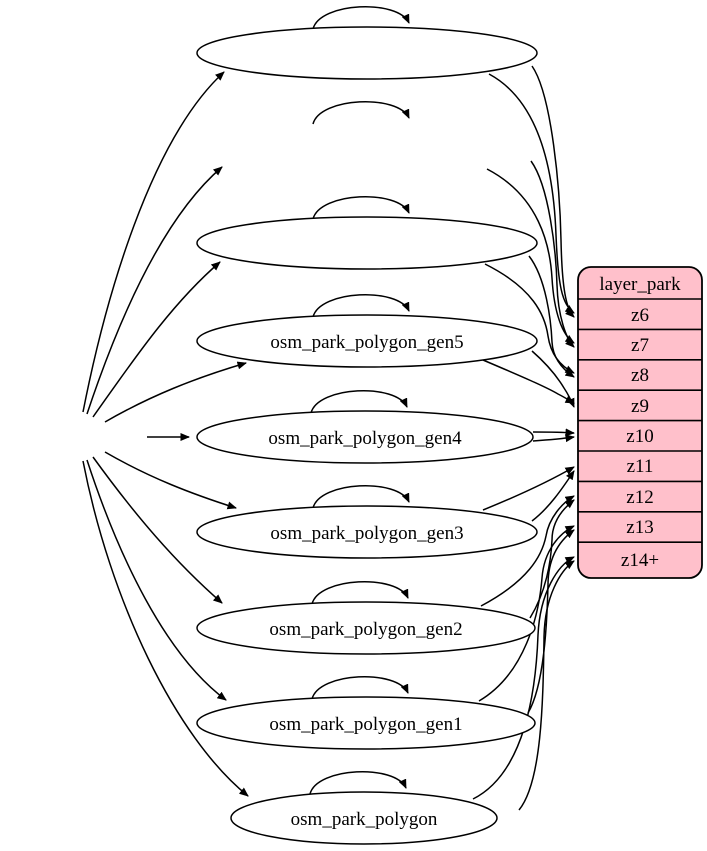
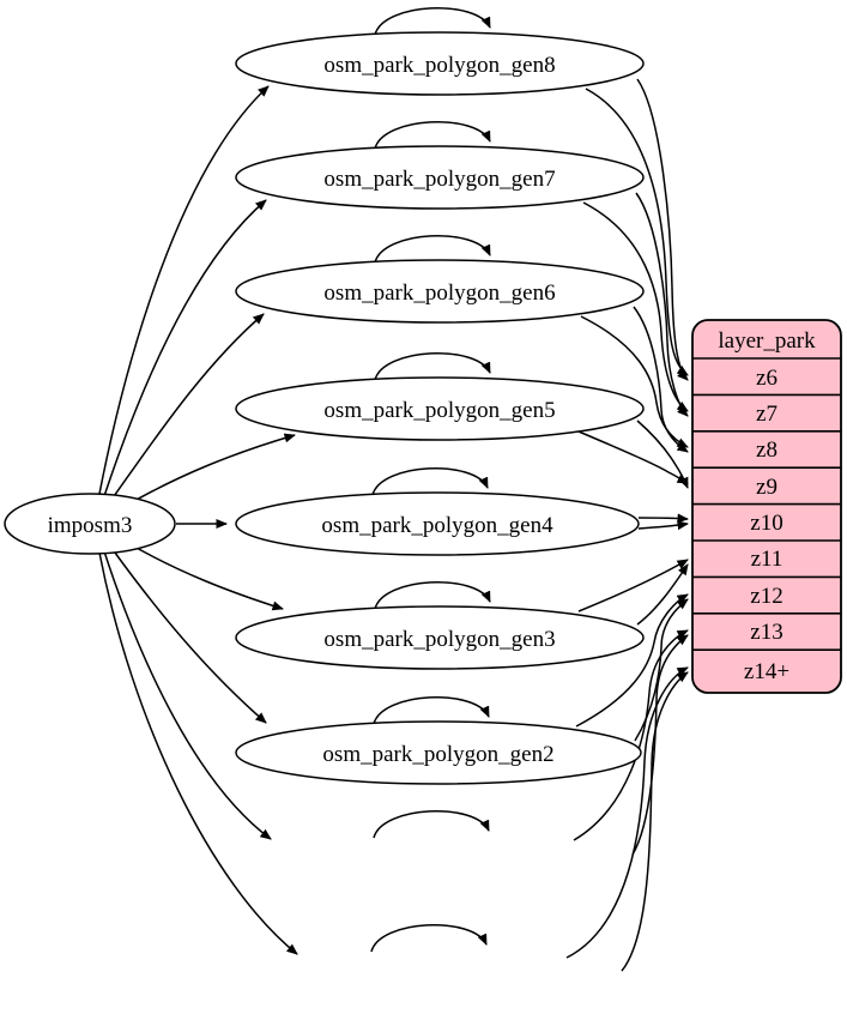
+ imposm3
+ osm_park_polygon_gen8
+ osm_park_polygon_gen7
+ osm_park_polygon_gen6
  osm_park_polygon_gen5
  osm_park_polygon_gen4
  osm_park_polygon_gen3
  osm_park_polygon_gen2
- osm_park_polygon_gen1
- osm_park_polygon
  layer_park
  z6
  z7
  z8
  z9
  z10
  z11
  z12
  z13
  z14+
